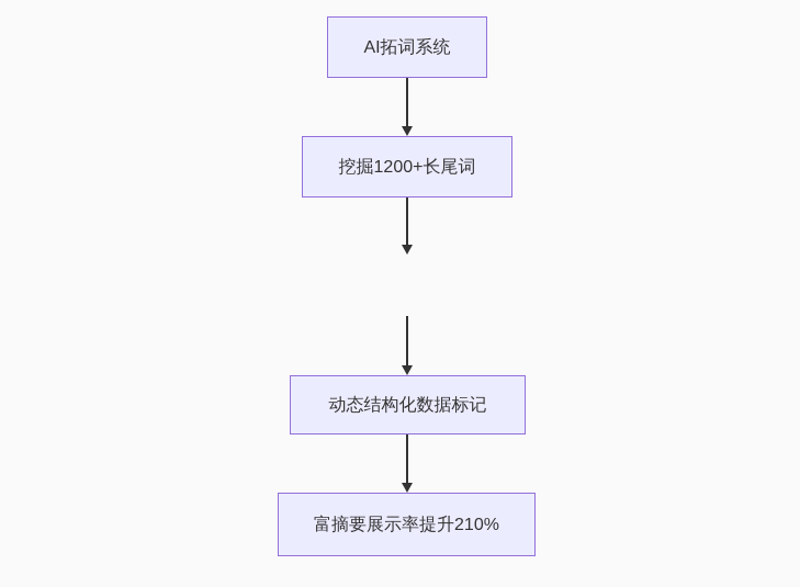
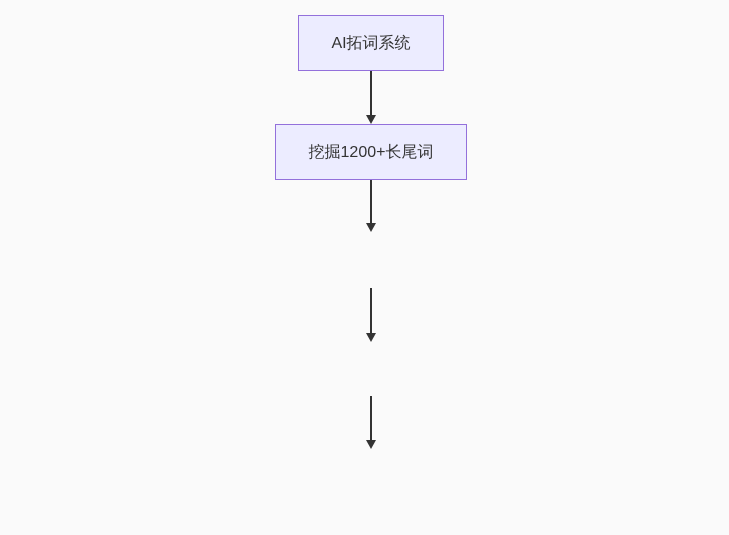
  AI拓词系统
  挖掘1200+长尾词
- 动态结构化数据标记
- 富摘要展示率提升210%
